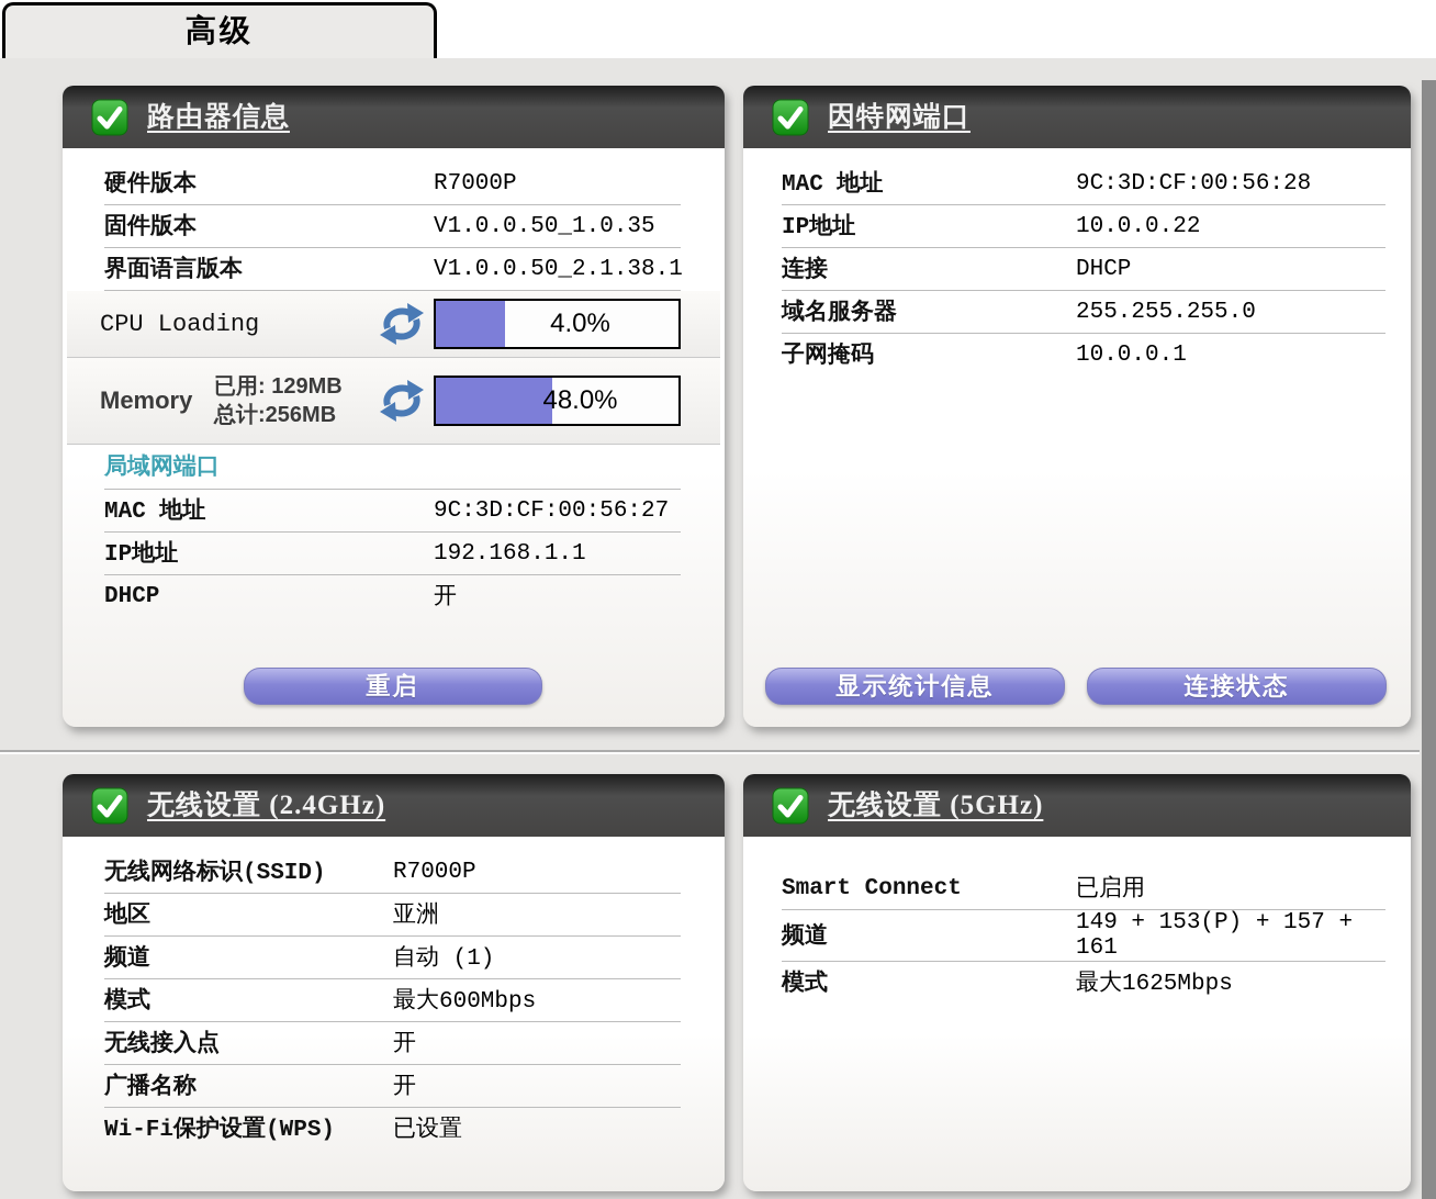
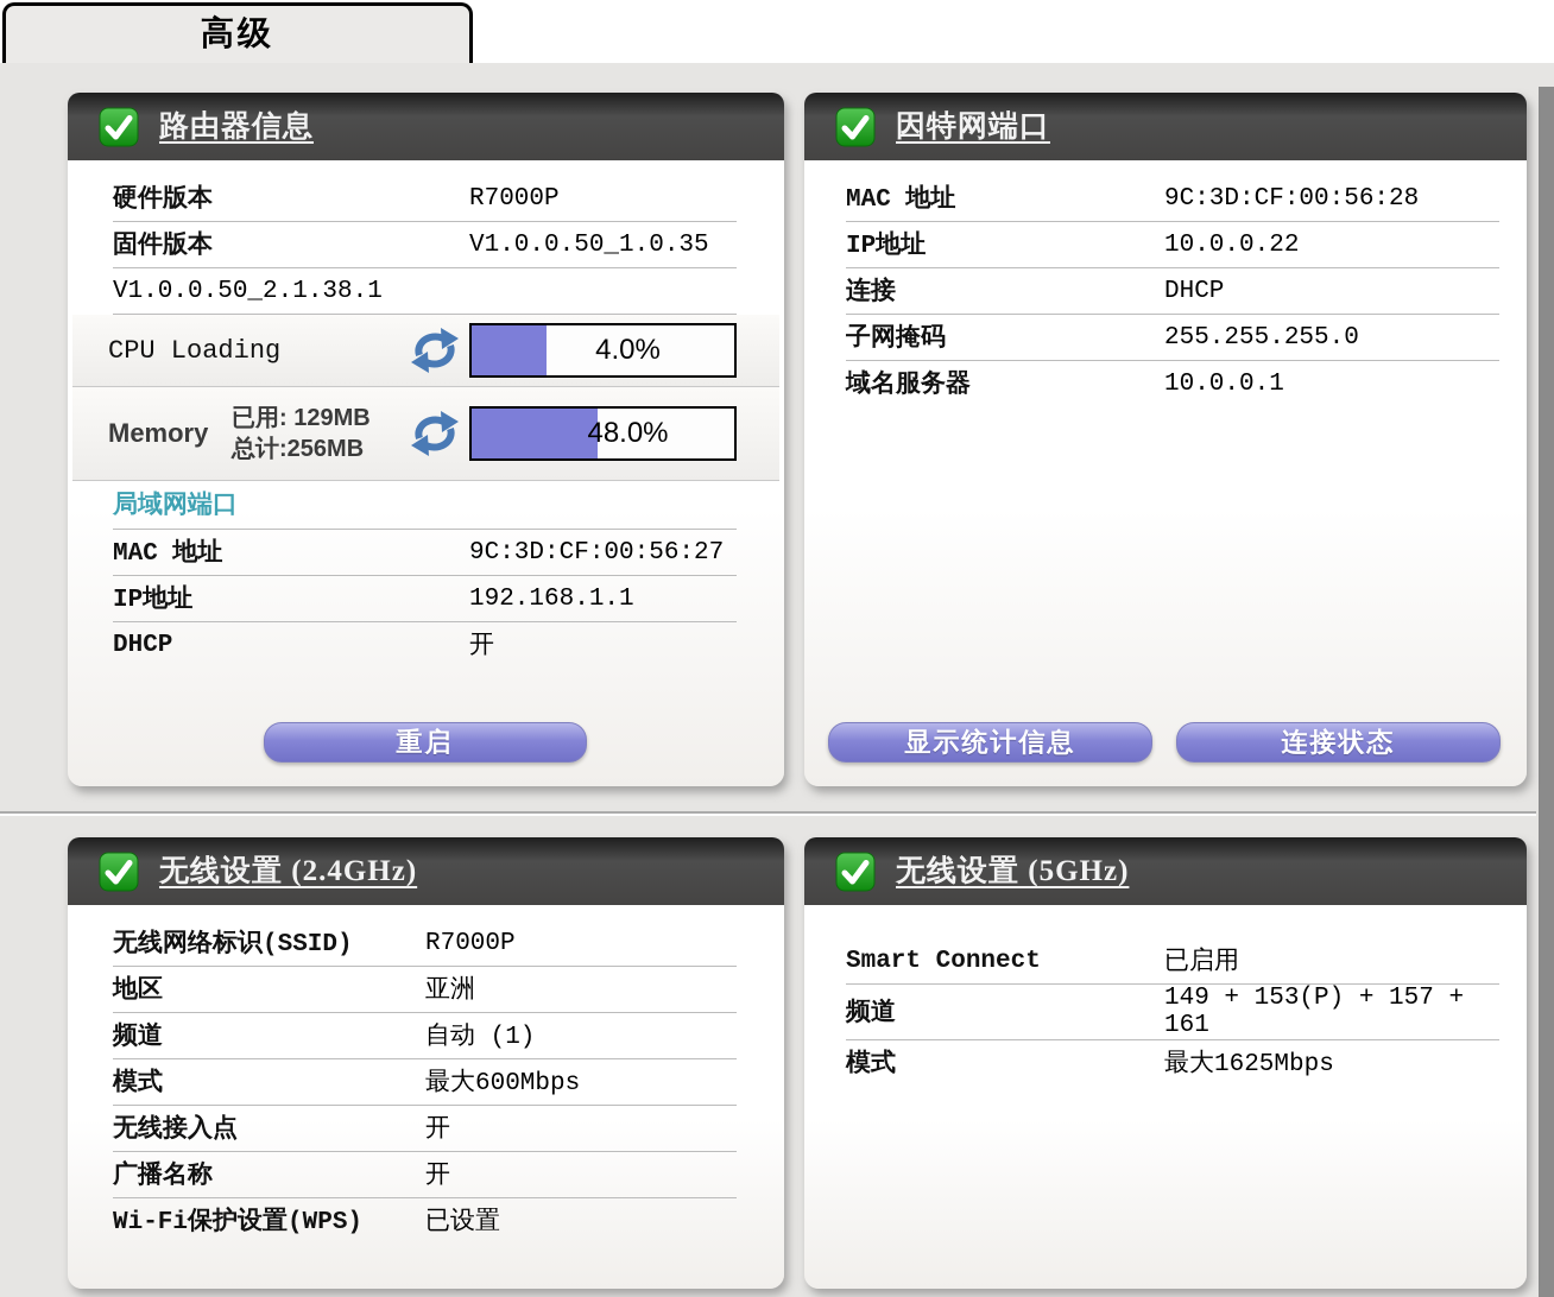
  高级
  路由器信息
  硬件版本
  R7000P
  固件版本
  V1.0.0.50_1.0.35
- 界面语言版本
  V1.0.0.50_2.1.38.1
  CPU Loading
  4.0%
  Memory
  已用: 129MB
  总计:256MB
  48.0%
  局域网端口
  MAC 地址
  9C:3D:CF:00:56:27
  IP地址
  192.168.1.1
  DHCP
  开
  重启
  因特网端口
  MAC 地址
  9C:3D:CF:00:56:28
  IP地址
  10.0.0.22
  连接
  DHCP
- 域名服务器
+ 子网掩码
  255.255.255.0
- 子网掩码
+ 域名服务器
  10.0.0.1
  显示统计信息
  连接状态
  无线设置 (2.4GHz)
  无线网络标识(SSID)
  R7000P
  地区
  亚洲
  频道
  自动 (1)
  模式
  最大600Mbps
  无线接入点
  开
  广播名称
  开
  Wi-Fi保护设置(WPS)
  已设置
  无线设置 (5GHz)
  Smart Connect
  已启用
  频道
  149 + 153(P) + 157 + 161
  模式
  最大1625Mbps
